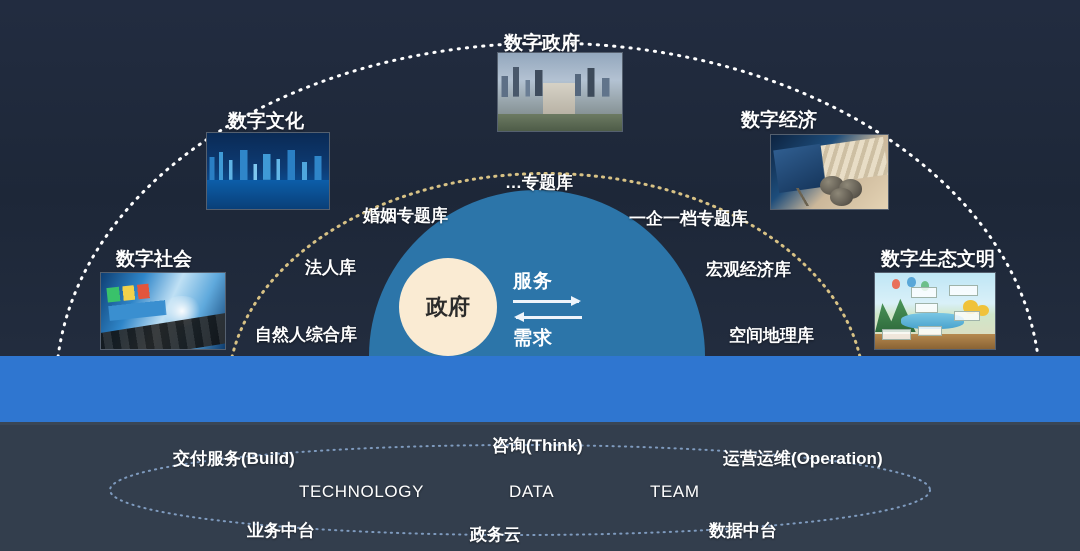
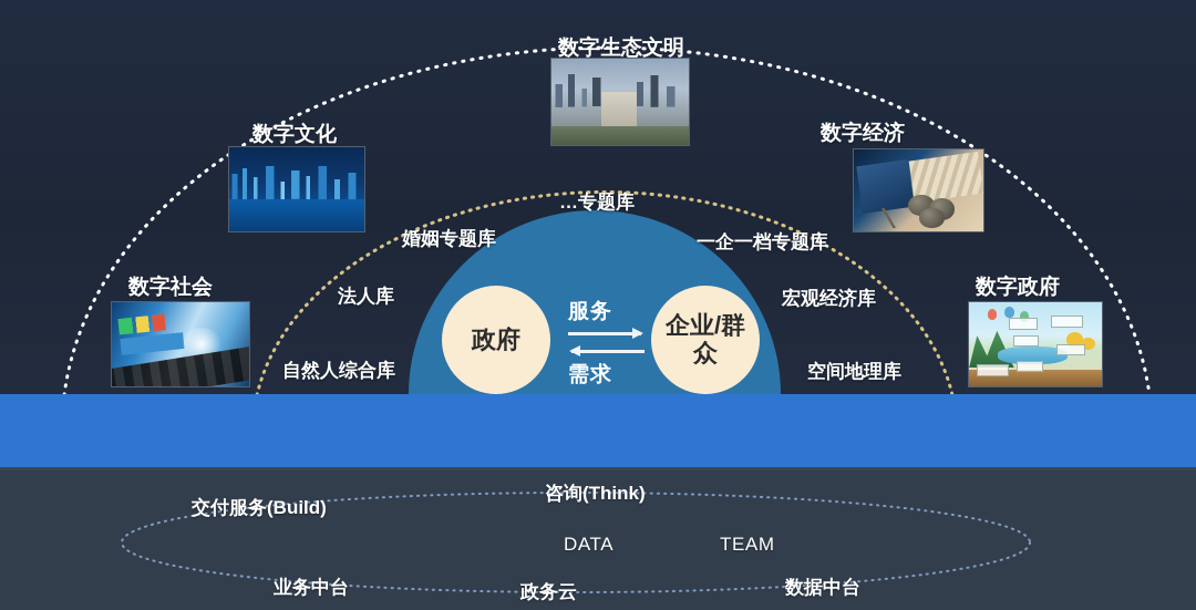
  政府
+ 企业/群众
  服务
  需求
  婚姻专题库
  …专题库
  一企一档专题库
  法人库
  宏观经济库
  自然人综合库
  空间地理库
  数字文化
- 数字政府
+ 数字生态文明
  数字经济
  数字社会
- 数字生态文明
+ 数字政府
  交付服务(Build)
  咨询(Think)
- 运营运维(Operation)
- TECHNOLOGY
  DATA
  TEAM
  业务中台
  政务云
  数据中台
